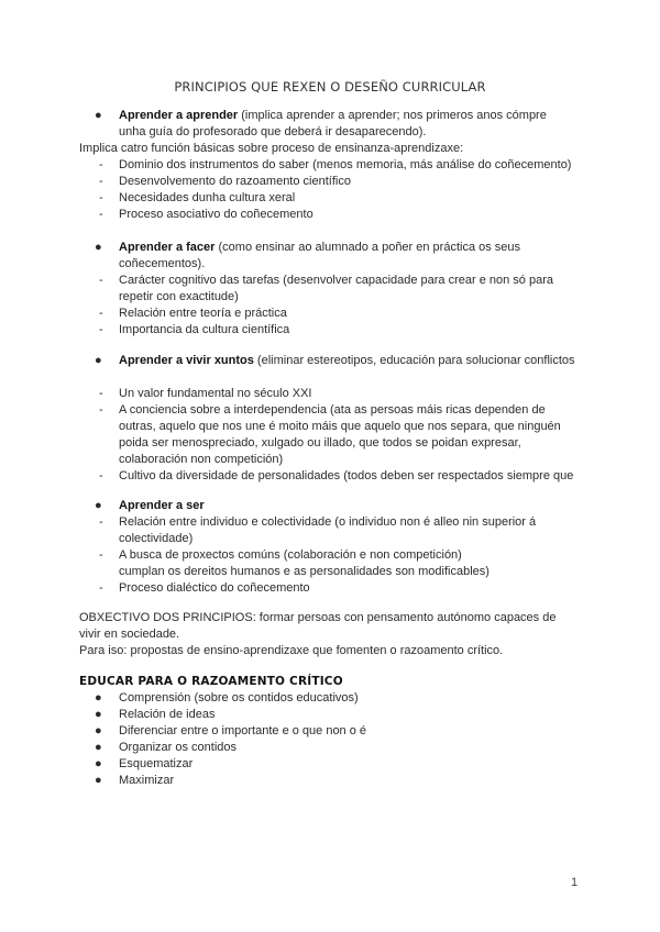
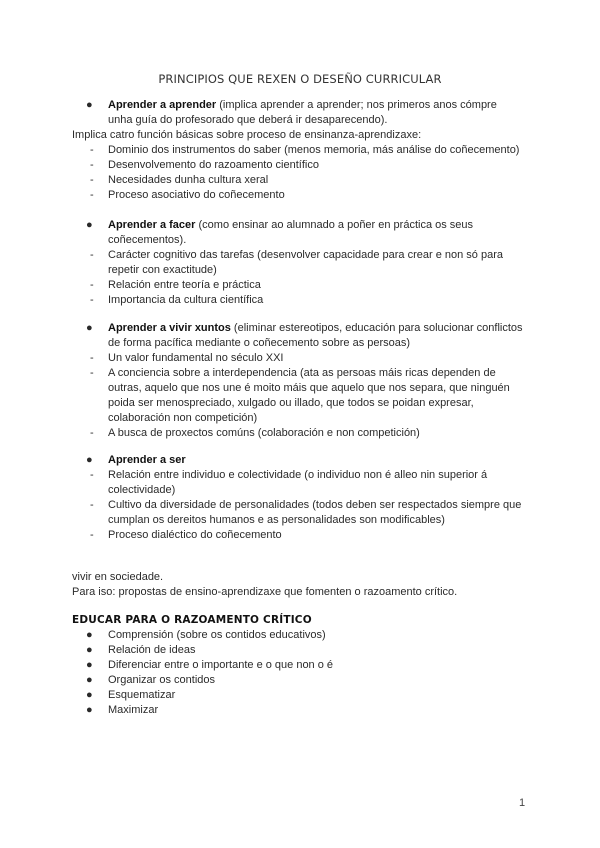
  PRINCIPIOS QUE REXEN O DESEÑO CURRICULAR
  ●
  Aprender a aprender (implica aprender a aprender; nos primeros anos cómpre
  unha guía do profesorado que deberá ir desaparecendo).
  Implica catro función básicas sobre proceso de ensinanza-aprendizaxe:
  -
  Dominio dos instrumentos do saber (menos memoria, más análise do coñecemento)
  -
  Desenvolvemento do razoamento científico
  -
  Necesidades dunha cultura xeral
  -
  Proceso asociativo do coñecemento
  ●
  Aprender a facer (como ensinar ao alumnado a poñer en práctica os seus
  coñecementos).
  -
  Carácter cognitivo das tarefas (desenvolver capacidade para crear e non só para
  repetir con exactitude)
  -
  Relación entre teoría e práctica
  -
  Importancia da cultura científica
  ●
  Aprender a vivir xuntos (eliminar estereotipos, educación para solucionar conflictos
+ de forma pacífica mediante o coñecemento sobre as persoas)
  -
  Un valor fundamental no século XXI
  -
  A conciencia sobre a interdependencia (ata as persoas máis ricas dependen de
  outras, aquelo que nos une é moito máis que aquelo que nos separa, que ninguén
  poida ser menospreciado, xulgado ou illado, que todos se poidan expresar,
  colaboración non competición)
  -
- Cultivo da diversidade de personalidades (todos deben ser respectados siempre que
+ A busca de proxectos comúns (colaboración e non competición)
  ●
  Aprender a ser
  -
  Relación entre individuo e colectividade (o individuo non é alleo nin superior á
  colectividade)
  -
- A busca de proxectos comúns (colaboración e non competición)
+ Cultivo da diversidade de personalidades (todos deben ser respectados siempre que
  cumplan os dereitos humanos e as personalidades son modificables)
  -
  Proceso dialéctico do coñecemento
- OBXECTIVO DOS PRINCIPIOS: formar persoas con pensamento autónomo capaces de
  vivir en sociedade.
  Para iso: propostas de ensino-aprendizaxe que fomenten o razoamento crítico.
  EDUCAR PARA O RAZOAMENTO CRÍTICO
  ●
  Comprensión (sobre os contidos educativos)
  ●
  Relación de ideas
  ●
  Diferenciar entre o importante e o que non o é
  ●
  Organizar os contidos
  ●
  Esquematizar
  ●
  Maximizar
  1
